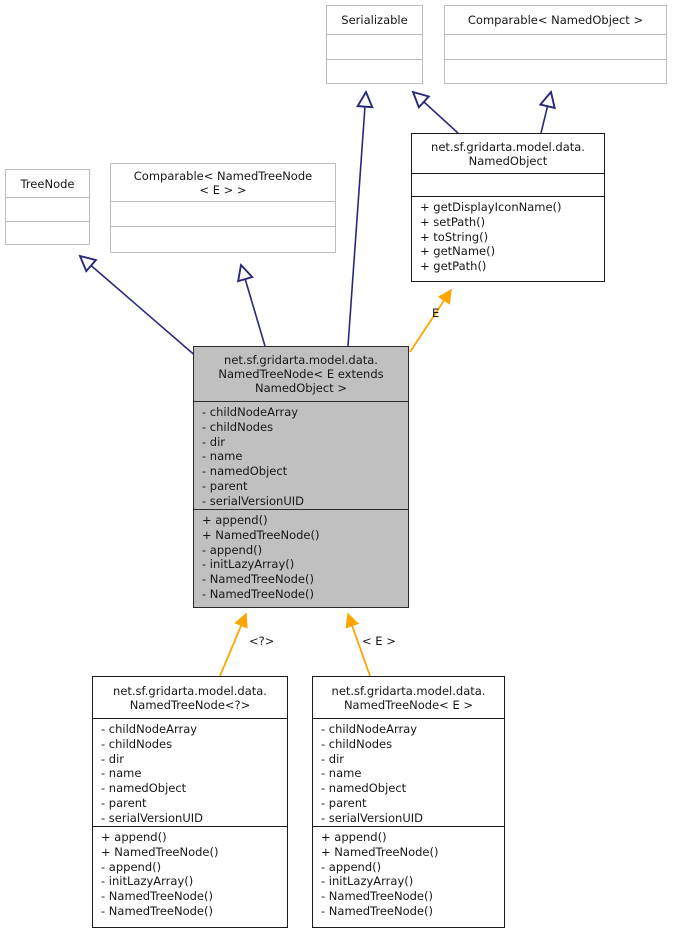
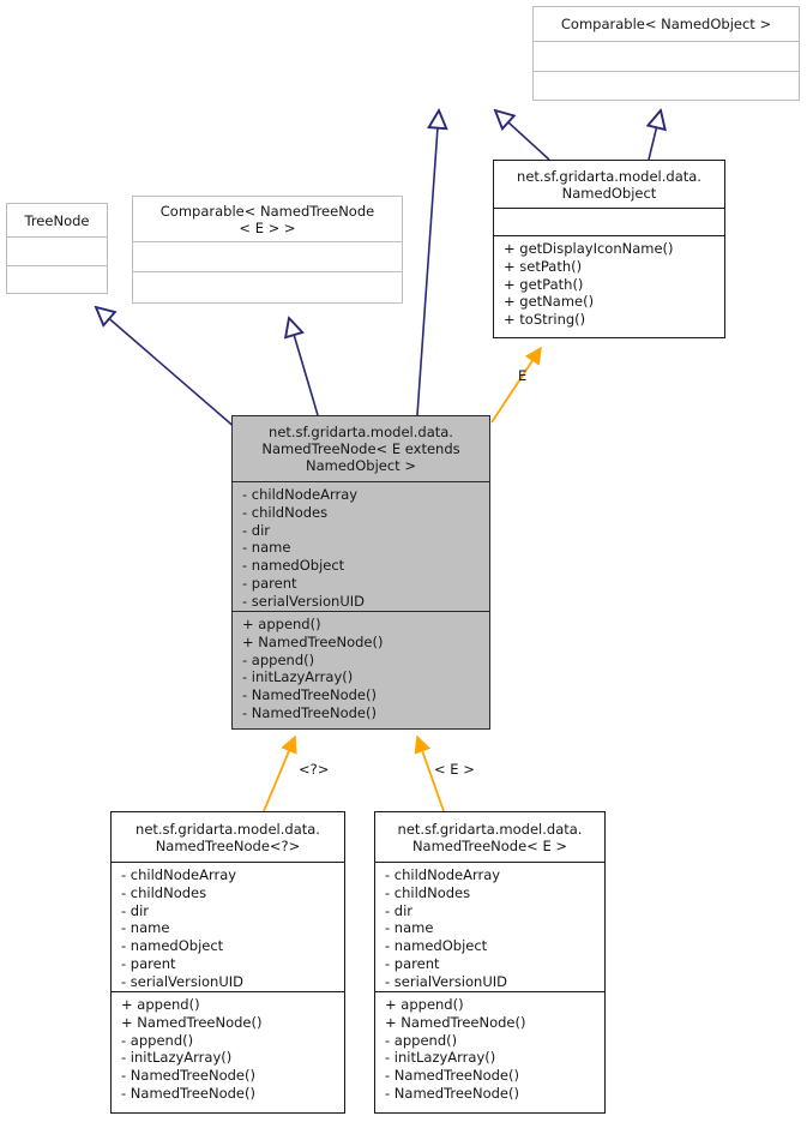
- Serializable
  Comparable< NamedObject >
  TreeNode
  Comparable< NamedTreeNode
  < E > >
  net.sf.gridarta.model.data.
  NamedObject
  + getDisplayIconName()
  + setPath()
- + toString()
+ + getPath()
  + getName()
- + getPath()
+ + toString()
  net.sf.gridarta.model.data.
  NamedTreeNode< E extends
  NamedObject >
  - childNodeArray
  - childNodes
  - dir
  - name
  - namedObject
  - parent
  - serialVersionUID
  + append()
  + NamedTreeNode()
  - append()
  - initLazyArray()
  - NamedTreeNode()
  - NamedTreeNode()
  net.sf.gridarta.model.data.
  NamedTreeNode<?>
  - childNodeArray
  - childNodes
  - dir
  - name
  - namedObject
  - parent
  - serialVersionUID
  + append()
  + NamedTreeNode()
  - append()
  - initLazyArray()
  - NamedTreeNode()
  - NamedTreeNode()
  net.sf.gridarta.model.data.
  NamedTreeNode< E >
  - childNodeArray
  - childNodes
  - dir
  - name
  - namedObject
  - parent
  - serialVersionUID
  + append()
  + NamedTreeNode()
  - append()
  - initLazyArray()
  - NamedTreeNode()
  - NamedTreeNode()
  E
  <?>
  < E >
